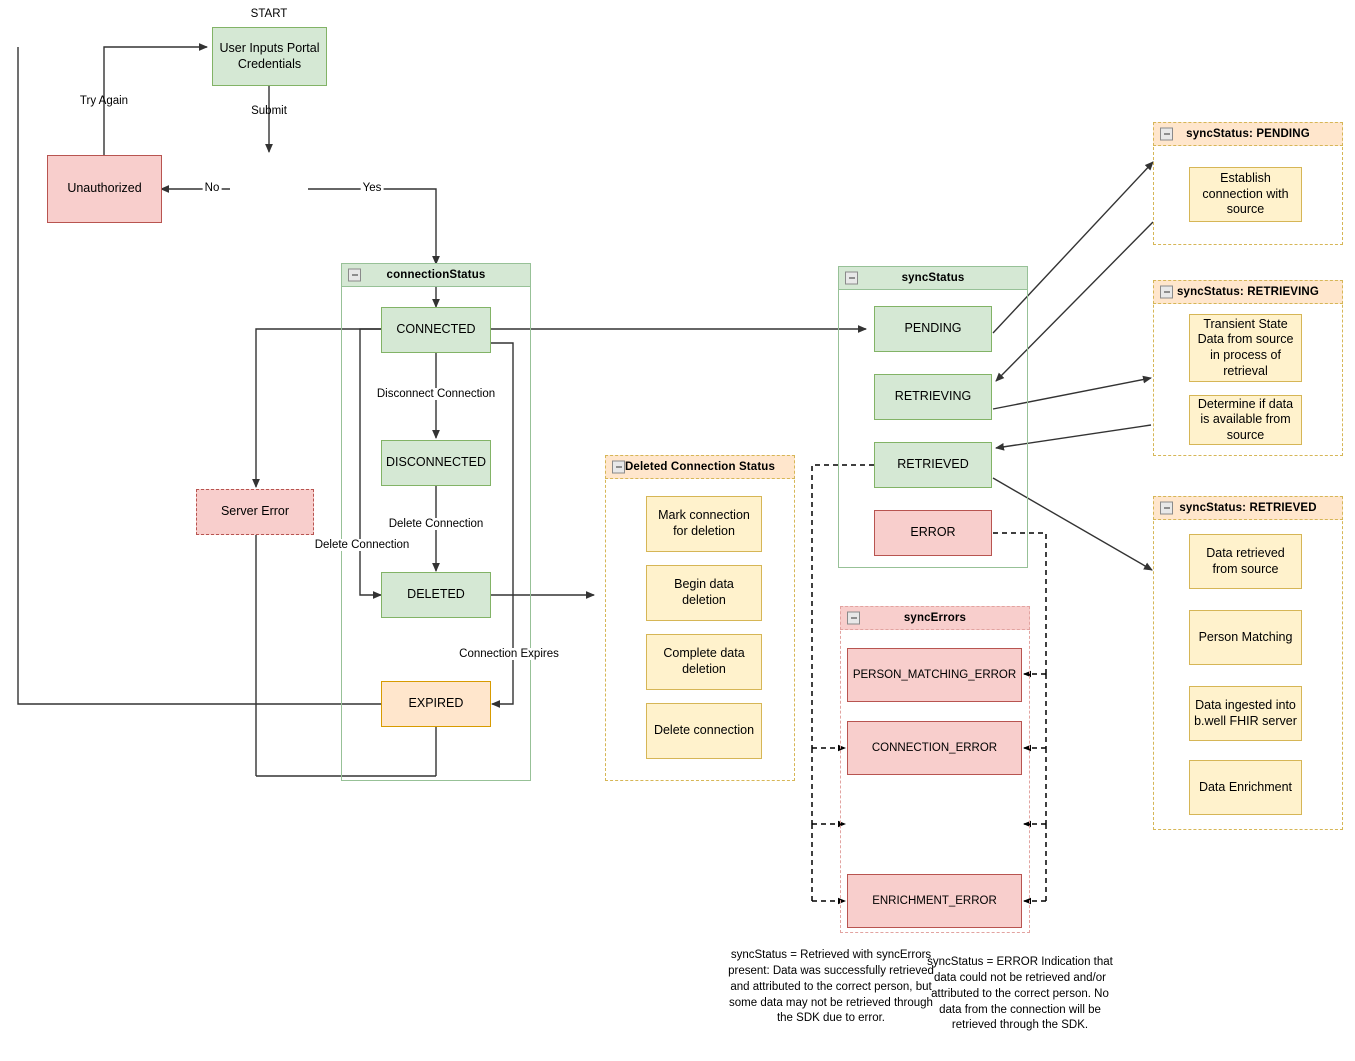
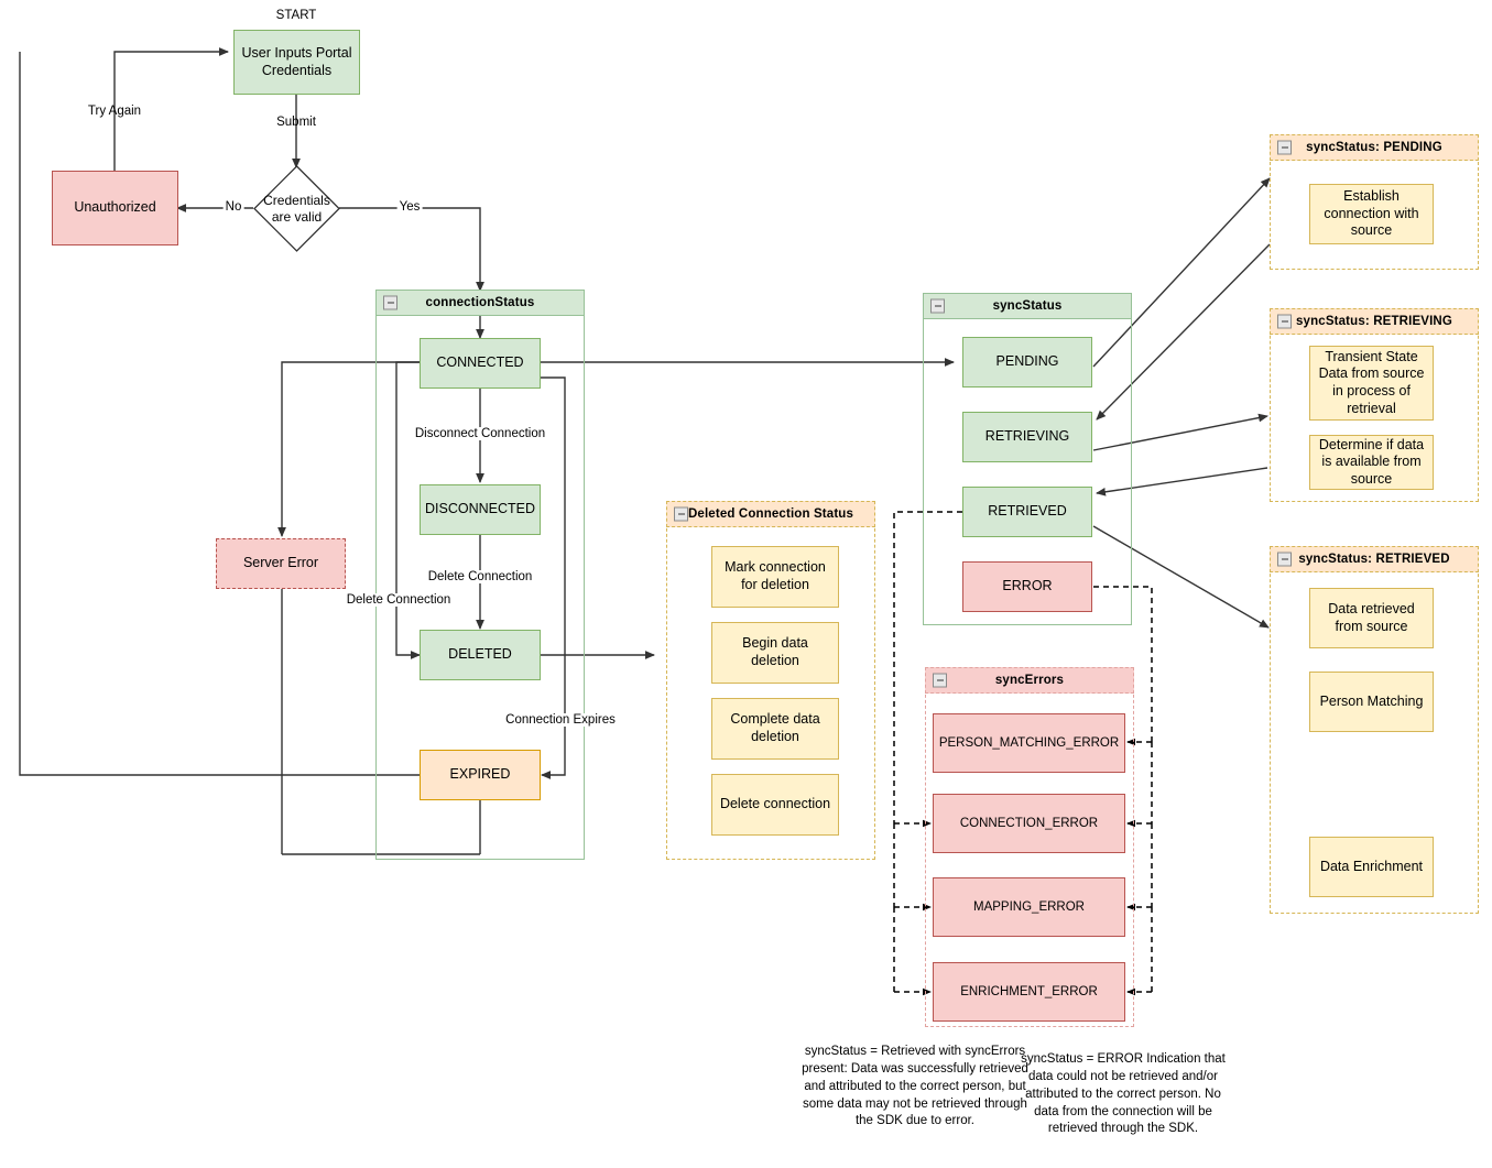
  connectionStatus
  syncStatus
  Deleted Connection Status
  Mark connection for deletion
  Begin data deletion
  Complete data deletion
  Delete connection
  syncErrors
  PERSON_MATCHING_ERROR
  CONNECTION_ERROR
+ MAPPING_ERROR
  ENRICHMENT_ERROR
  syncStatus: PENDING
  Establish connection with source
  syncStatus: RETRIEVING
  Transient State
  Data from source in process of retrieval
  Determine if data is available from source
  syncStatus: RETRIEVED
  Data retrieved from source
  Person Matching
- Data ingested into b.well FHIR server
  Data Enrichment
  START
  User Inputs Portal Credentials
  Unauthorized
+ Credentials
+ are valid
  Server Error
  CONNECTED
  DISCONNECTED
  DELETED
  EXPIRED
  PENDING
  RETRIEVING
  RETRIEVED
  ERROR
  Try Again
  Submit
  No
  Yes
  Disconnect Connection
  Delete Connection
  Delete Connection
  Connection Expires
  syncStatus = Retrieved with syncErrors present: Data was successfully retrieved and attributed to the correct person, but some data may not be retrieved through the SDK due to error.
  syncStatus = ERROR Indication that data could not be retrieved and/or attributed to the correct person. No data from the connection will be retrieved through the SDK.
